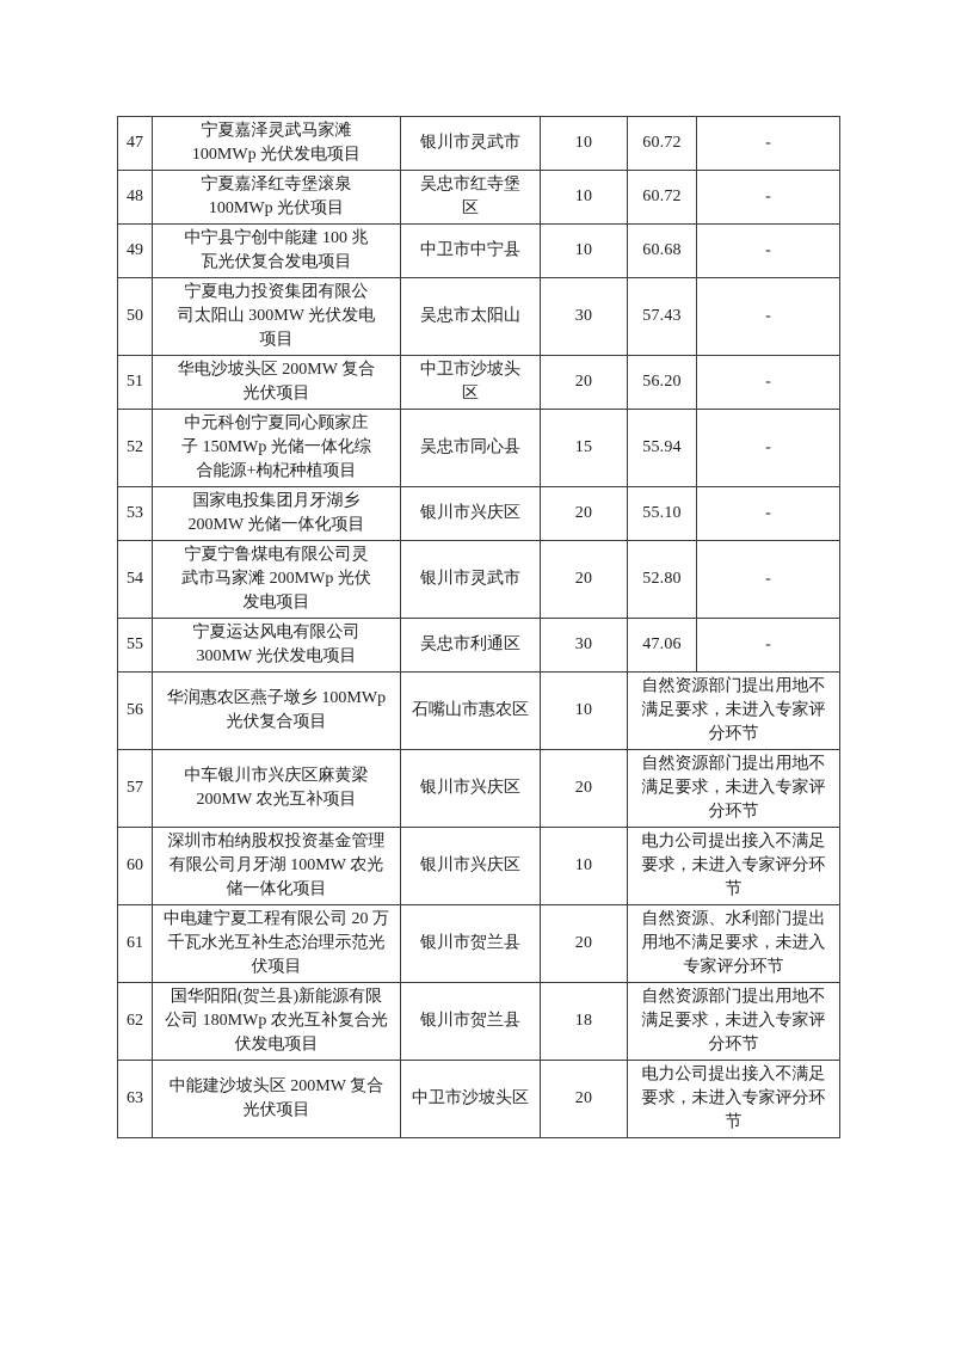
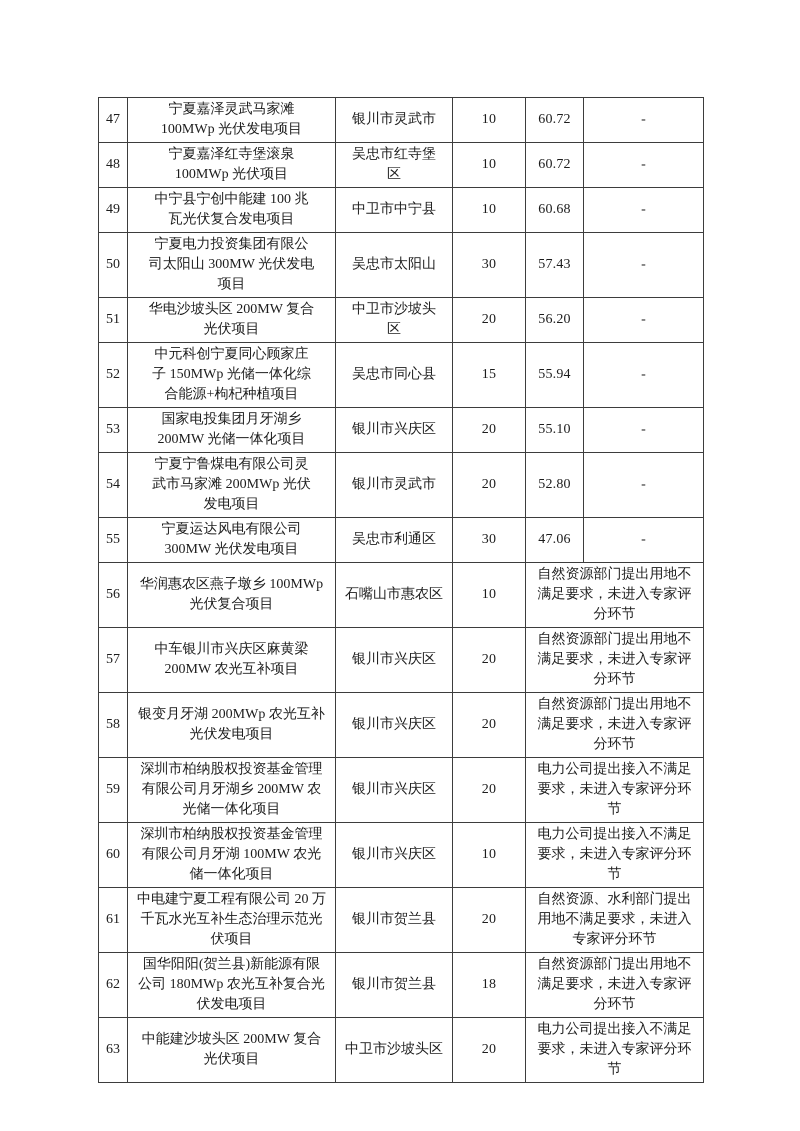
  47	宁夏嘉泽灵武马家滩 100MWp 光伏发电项目	银川市灵武市	10	60.72	-
  48	宁夏嘉泽红寺堡滚泉 100MWp 光伏项目	吴忠市红寺堡 区	10	60.72	-
  49	中宁县宁创中能建 100 兆 瓦光伏复合发电项目	中卫市中宁县	10	60.68	-
  50	宁夏电力投资集团有限公 司太阳山 300MW 光伏发电 项目	吴忠市太阳山	30	57.43	-
  51	华电沙坡头区 200MW 复合 光伏项目	中卫市沙坡头 区	20	56.20	-
  52	中元科创宁夏同心顾家庄 子 150MWp 光储一体化综 合能源+枸杞种植项目	吴忠市同心县	15	55.94	-
  53	国家电投集团月牙湖乡 200MW 光储一体化项目	银川市兴庆区	20	55.10	-
  54	宁夏宁鲁煤电有限公司灵 武市马家滩 200MWp 光伏 发电项目	银川市灵武市	20	52.80	-
  55	宁夏运达风电有限公司 300MW 光伏发电项目	吴忠市利通区	30	47.06	-
  56	华润惠农区燕子墩乡 100MWp 光伏复合项目	石嘴山市惠农区	10	自然资源部门提出用地不 满足要求，未进入专家评 分环节
  57	中车银川市兴庆区麻黄梁 200MW 农光互补项目	银川市兴庆区	20	自然资源部门提出用地不 满足要求，未进入专家评 分环节
+ 58	银变月牙湖 200MWp 农光互补 光伏发电项目	银川市兴庆区	20	自然资源部门提出用地不 满足要求，未进入专家评 分环节
+ 59	深圳市柏纳股权投资基金管理 有限公司月牙湖乡 200MW 农 光储一体化项目	银川市兴庆区	20	电力公司提出接入不满足 要求，未进入专家评分环 节
  60	深圳市柏纳股权投资基金管理 有限公司月牙湖 100MW 农光 储一体化项目	银川市兴庆区	10	电力公司提出接入不满足 要求，未进入专家评分环 节
  61	中电建宁夏工程有限公司 20 万 千瓦水光互补生态治理示范光 伏项目	银川市贺兰县	20	自然资源、水利部门提出 用地不满足要求，未进入 专家评分环节
  62	国华阳阳(贺兰县)新能源有限 公司 180MWp 农光互补复合光 伏发电项目	银川市贺兰县	18	自然资源部门提出用地不 满足要求，未进入专家评 分环节
  63	中能建沙坡头区 200MW 复合 光伏项目	中卫市沙坡头区	20	电力公司提出接入不满足 要求，未进入专家评分环 节
